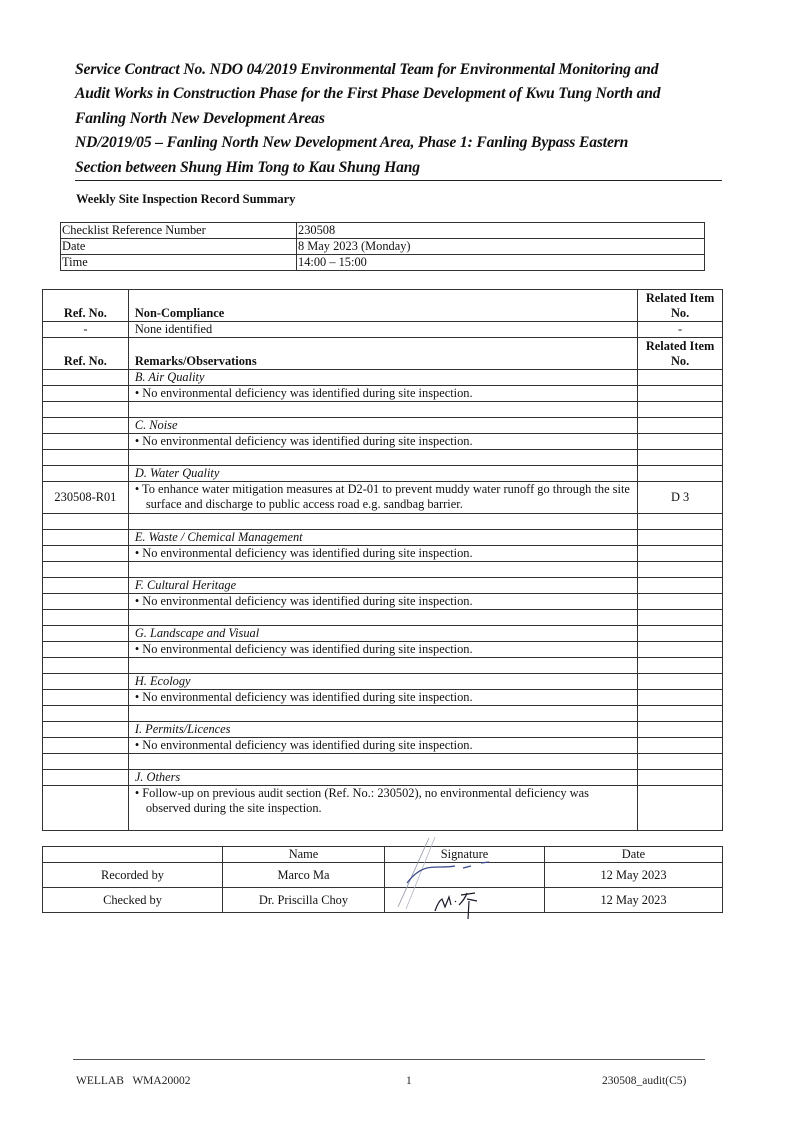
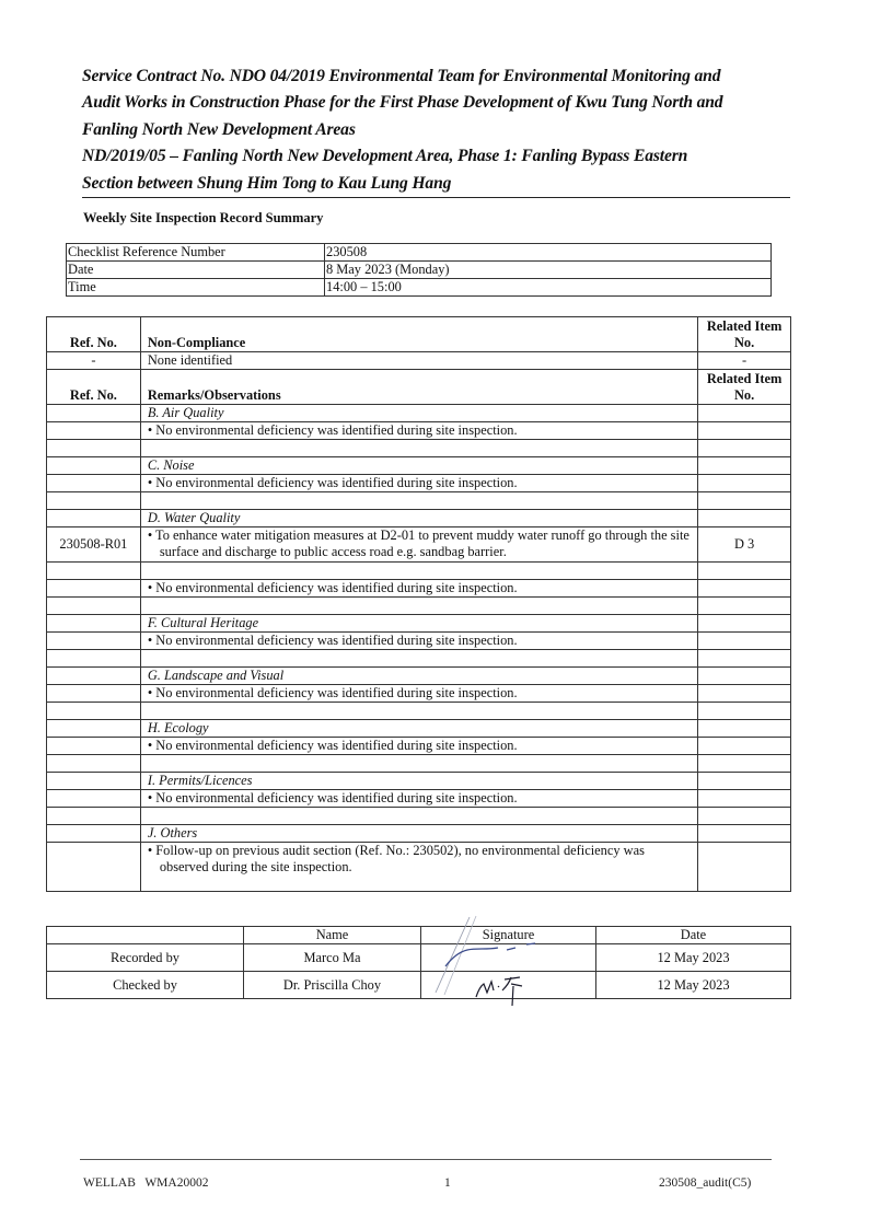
  Service Contract No. NDO 04/2019 Environmental Team for Environmental Monitoring and
  Audit Works in Construction Phase for the First Phase Development of Kwu Tung North and
  Fanling North New Development Areas
  ND/2019/05 – Fanling North New Development Area, Phase 1: Fanling Bypass Eastern
- Section between Shung Him Tong to Kau Shung Hang
+ Section between Shung Him Tong to Kau Lung Hang
  Weekly Site Inspection Record Summary
  Checklist Reference Number	230508
  Date	8 May 2023 (Monday)
  Time	14:00 – 15:00
  Ref. No.	Non-Compliance	Related Item No.
  -	None identified	-
  Ref. No.	Remarks/Observations	Related Item No.
  	B. Air Quality
  	• No environmental deficiency was identified during site inspection.
  	C. Noise
  	• No environmental deficiency was identified during site inspection.
  	D. Water Quality
  230508-R01	• To enhance water mitigation measures at D2-01 to prevent muddy water runoff go through the site surface and discharge to public access road e.g. sandbag barrier.	D 3
- 	E. Waste / Chemical Management
  	• No environmental deficiency was identified during site inspection.
  	F. Cultural Heritage
  	• No environmental deficiency was identified during site inspection.
  	G. Landscape and Visual
  	• No environmental deficiency was identified during site inspection.
  	H. Ecology
  	• No environmental deficiency was identified during site inspection.
  	I. Permits/Licences
  	• No environmental deficiency was identified during site inspection.
  	J. Others
  	• Follow-up on previous audit section (Ref. No.: 230502), no environmental deficiency was observed during the site inspection.
  	Name	Signature	Date
  Recorded by	Marco Ma		12 May 2023
  Checked by	Dr. Priscilla Choy		12 May 2023
  WELLAB WMA20002
  1
  230508_audit(C5)
